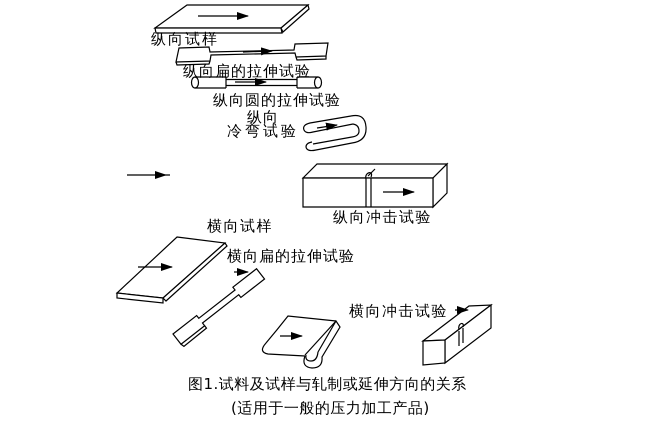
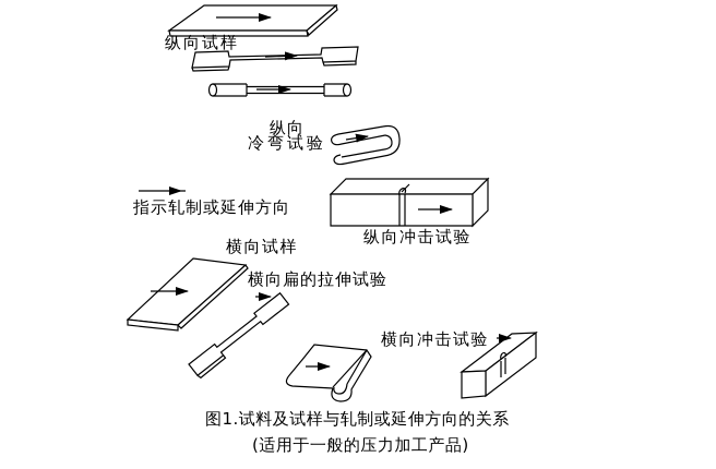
  纵向试样
- 纵向扁的拉伸试验
- 纵向圆的拉伸试验
  纵向
  冷弯试验
+ 指示轧制或延伸方向
  纵向冲击试验
  横向试样
  横向扁的拉伸试验
  横向冲击试验
  图1.试料及试样与轧制或延伸方向的关系
  (适用于一般的压力加工产品)
